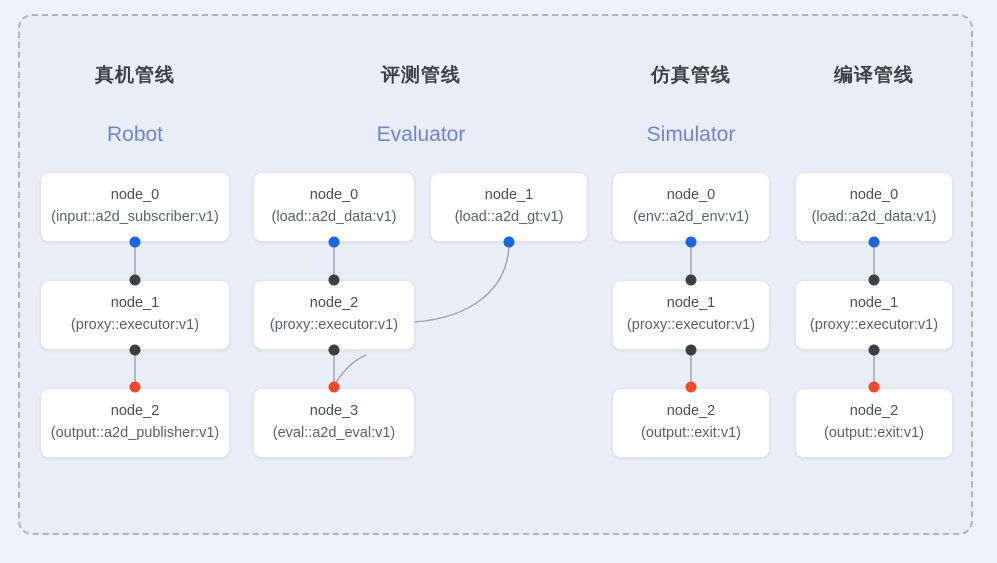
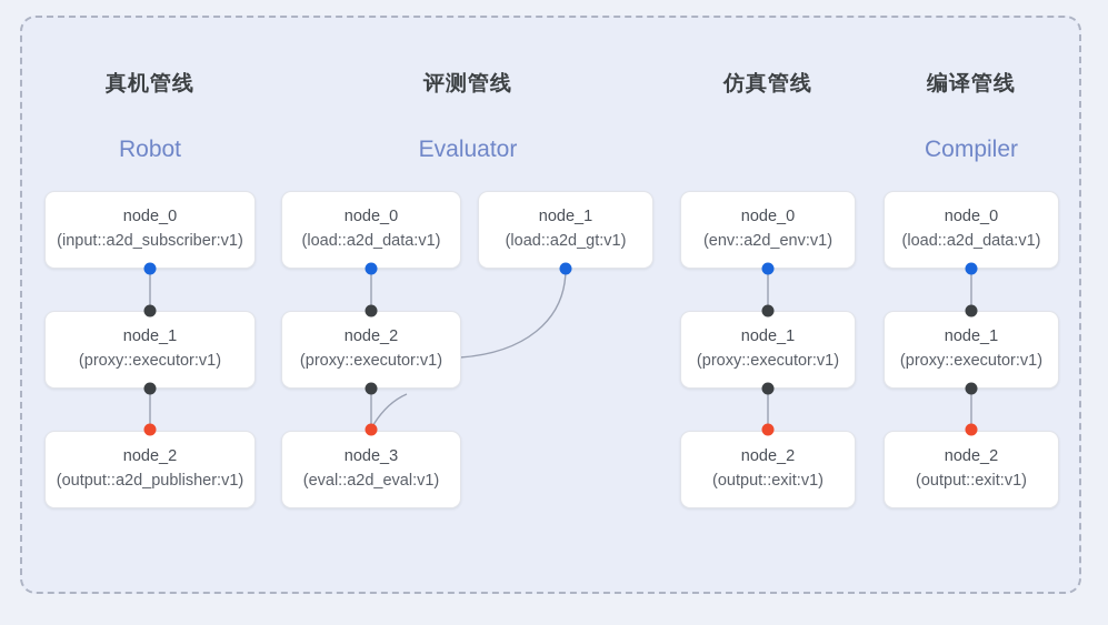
  真机管线
  Robot
  评测管线
  Evaluator
  仿真管线
- Simulator
  编译管线
+ Compiler
  node_0
  (input::a2d_subscriber:v1)
  node_1
  (proxy::executor:v1)
  node_2
  (output::a2d_publisher:v1)
  node_0
  (load::a2d_data:v1)
  node_1
  (load::a2d_gt:v1)
  node_2
  (proxy::executor:v1)
  node_3
  (eval::a2d_eval:v1)
  node_0
  (env::a2d_env:v1)
  node_1
  (proxy::executor:v1)
  node_2
  (output::exit:v1)
  node_0
  (load::a2d_data:v1)
  node_1
  (proxy::executor:v1)
  node_2
  (output::exit:v1)
